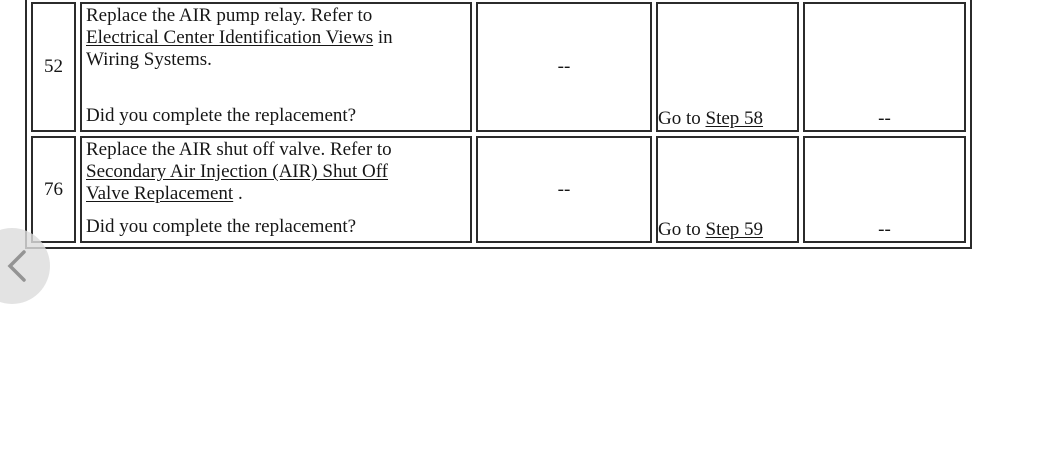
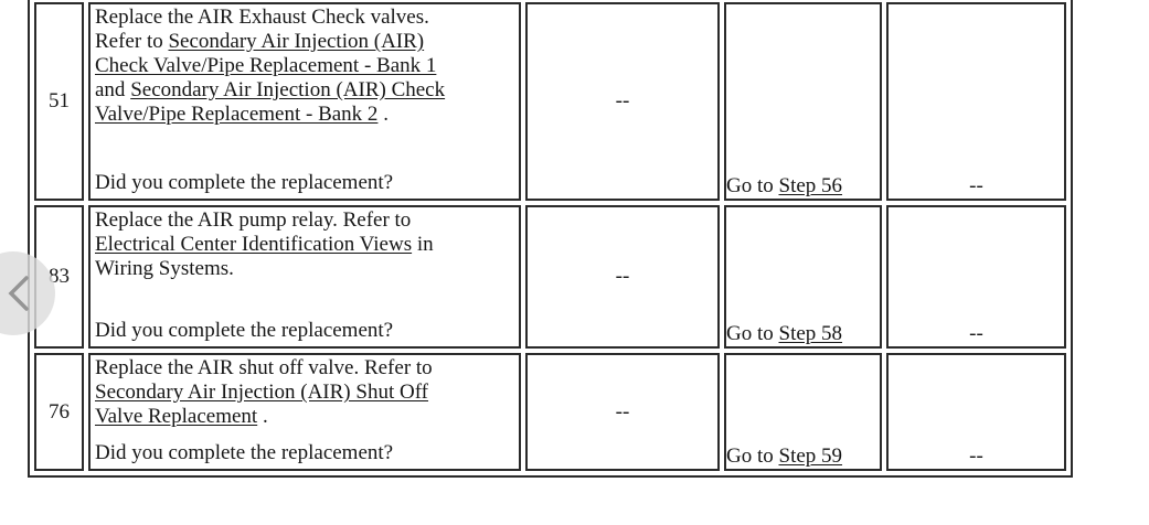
+ 51	Replace the AIR Exhaust Check valves.Refer to Secondary Air Injection (AIR)Check Valve/Pipe Replacement - Bank 1and Secondary Air Injection (AIR) CheckValve/Pipe Replacement - Bank 2 .Did you complete the replacement?	--	Go to Step 56	--
- 52	Replace the AIR pump relay. Refer toElectrical Center Identification Views inWiring Systems.Did you complete the replacement?	--	Go to Step 58	--
+ 83	Replace the AIR pump relay. Refer toElectrical Center Identification Views inWiring Systems.Did you complete the replacement?	--	Go to Step 58	--
  76	Replace the AIR shut off valve. Refer toSecondary Air Injection (AIR) Shut OffValve Replacement .Did you complete the replacement?	--	Go to Step 59	--
